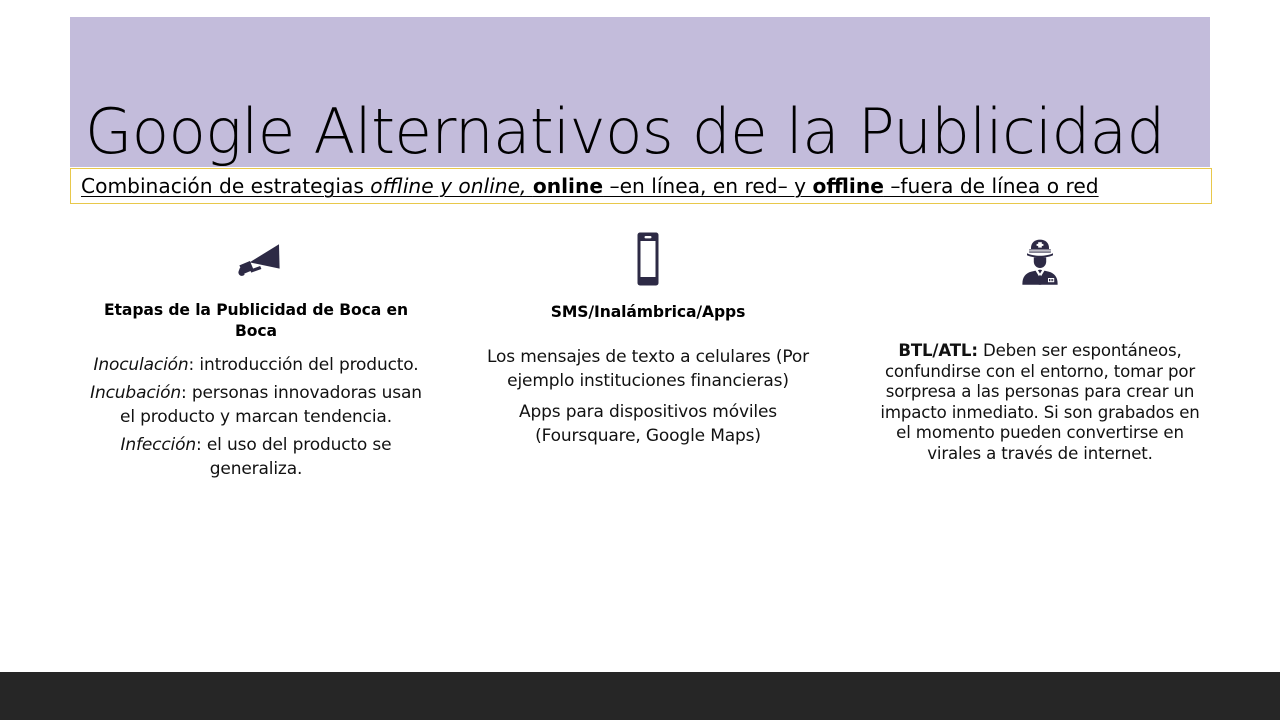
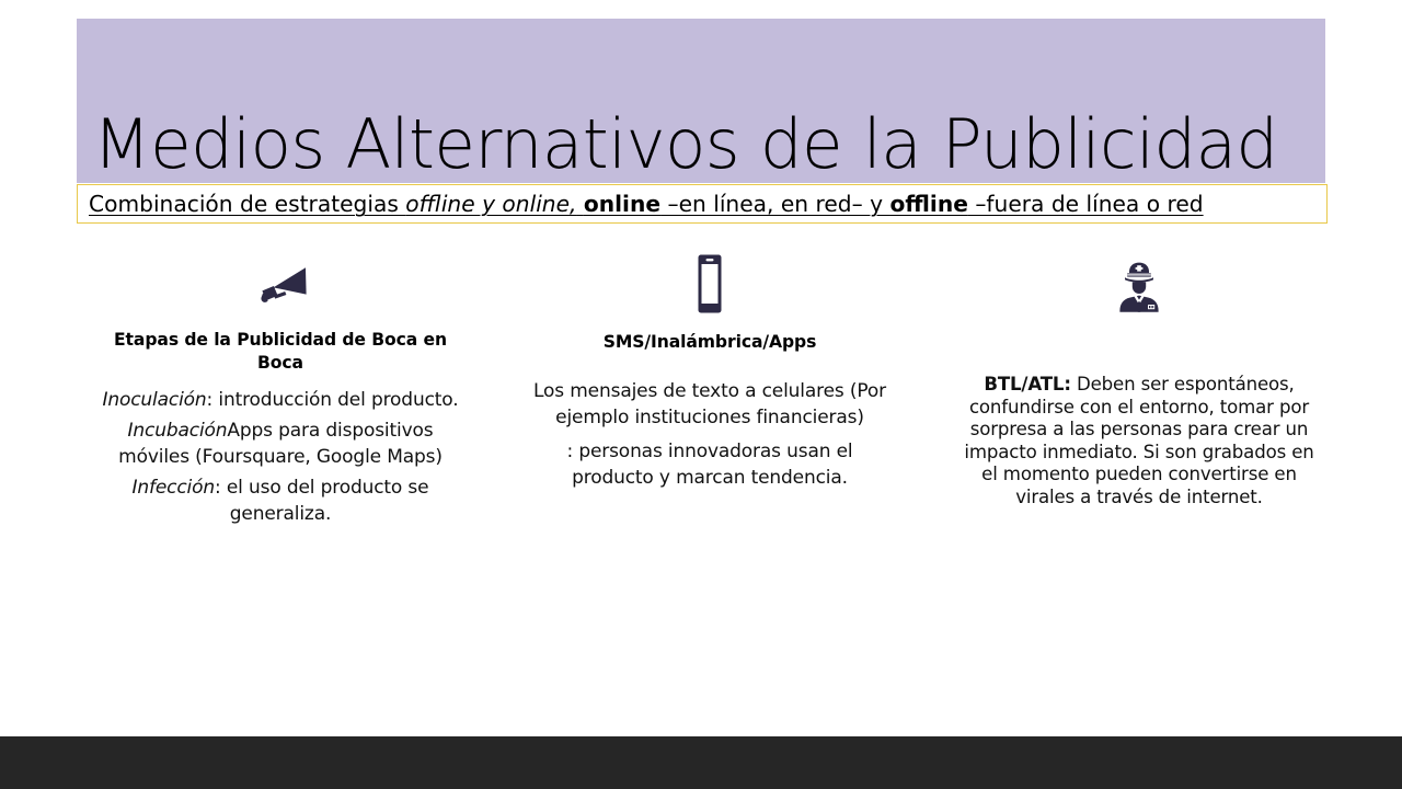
- Google Alternativos de la Publicidad
+ Medios Alternativos de la Publicidad
  Combinación de estrategias offline y online, online –en línea, en red– y offline –fuera de línea o red
  Etapas de la Publicidad de Boca en Boca
  Inoculación: introducción del producto.
- Incubación: personas innovadoras usan el producto y marcan tendencia.
+ IncubaciónApps para dispositivos móviles (Foursquare, Google Maps)
  Infección: el uso del producto se generaliza.
  SMS/Inalámbrica/Apps
  Los mensajes de texto a celulares (Por ejemplo instituciones financieras)
- Apps para dispositivos móviles (Foursquare, Google Maps)
+ : personas innovadoras usan el producto y marcan tendencia.
  BTL/ATL: Deben ser espontáneos, confundirse con el entorno, tomar por sorpresa a las personas para crear un impacto inmediato. Si son grabados en el momento pueden convertirse en virales a través de internet.
